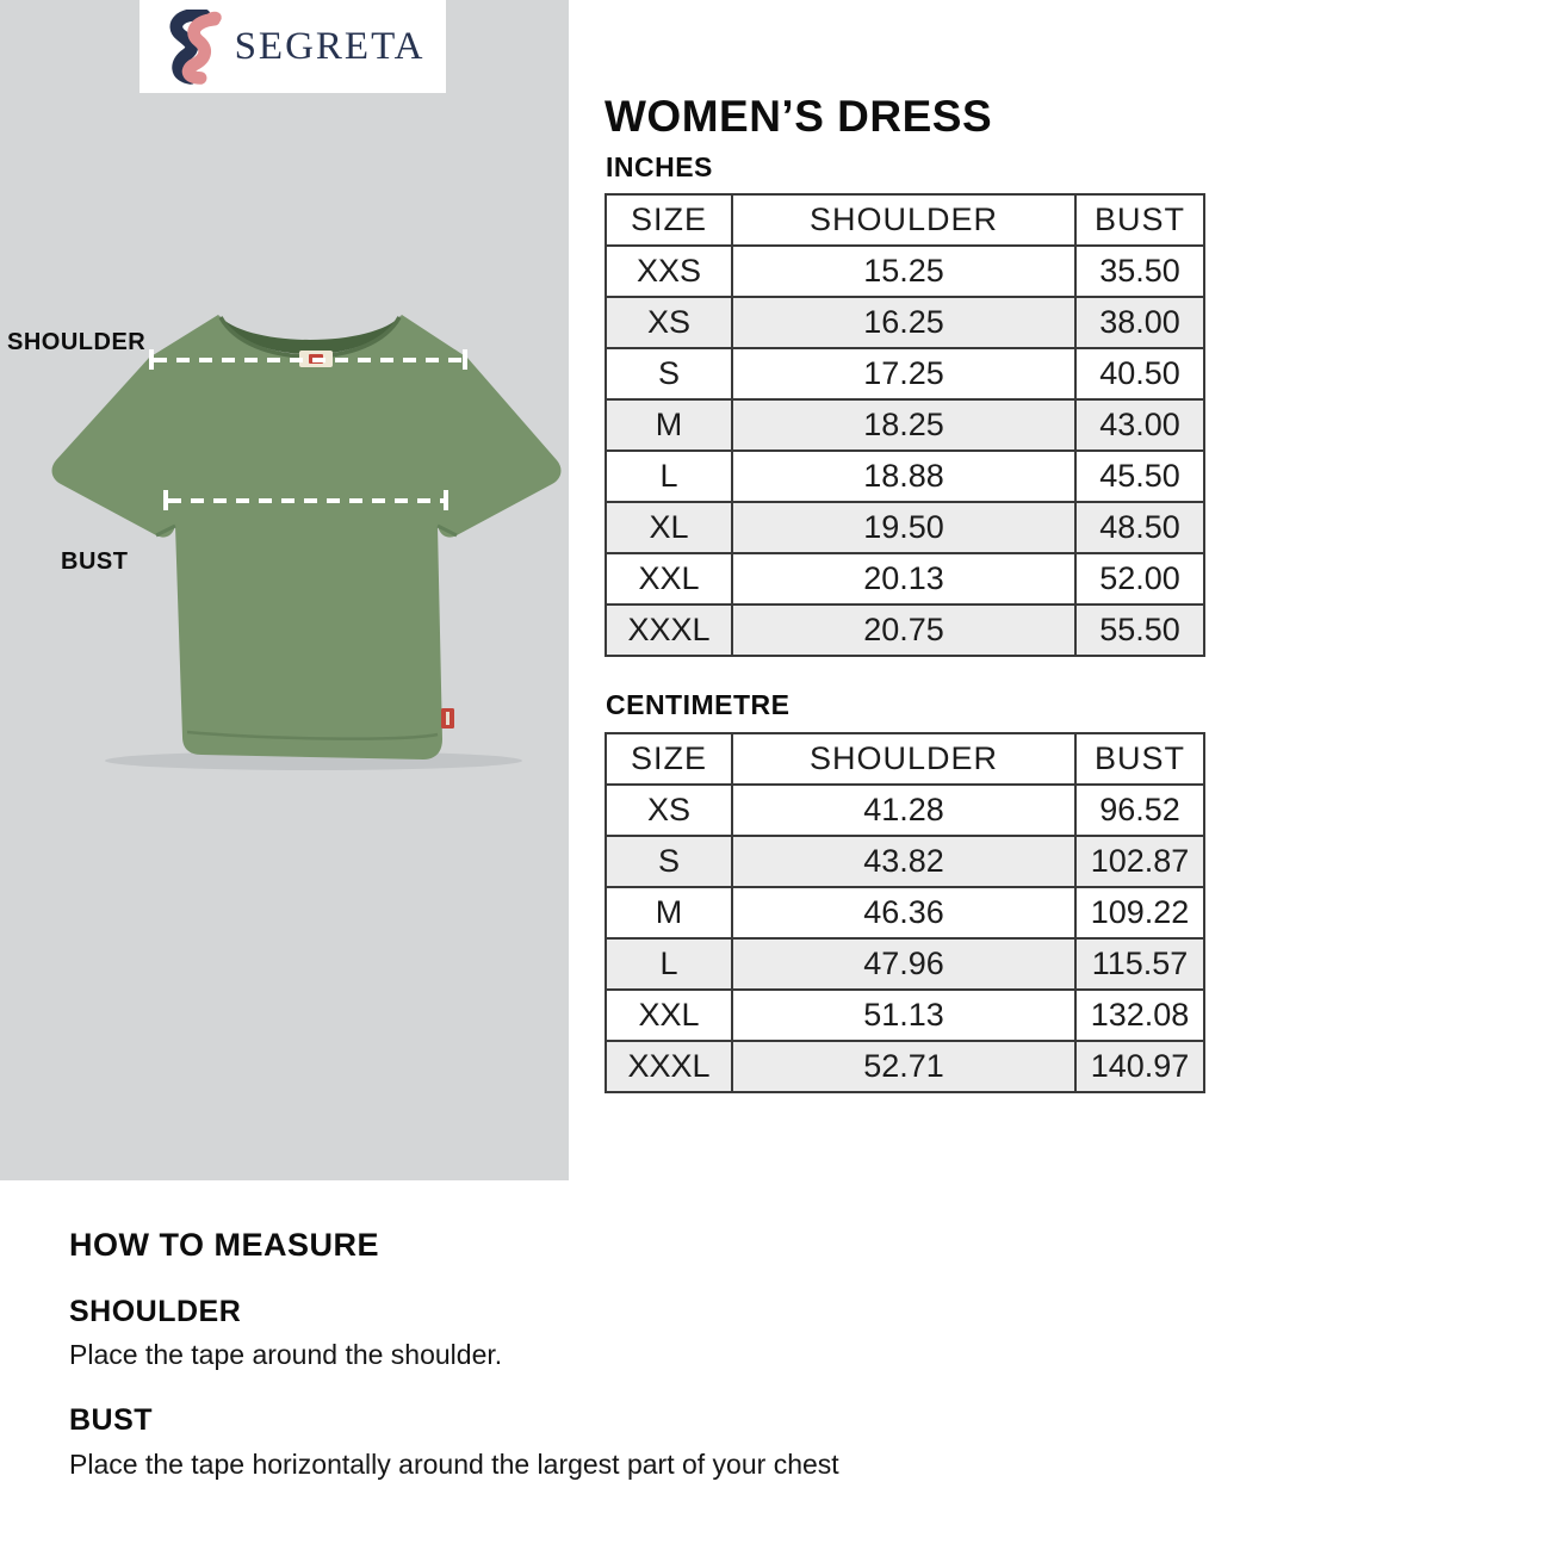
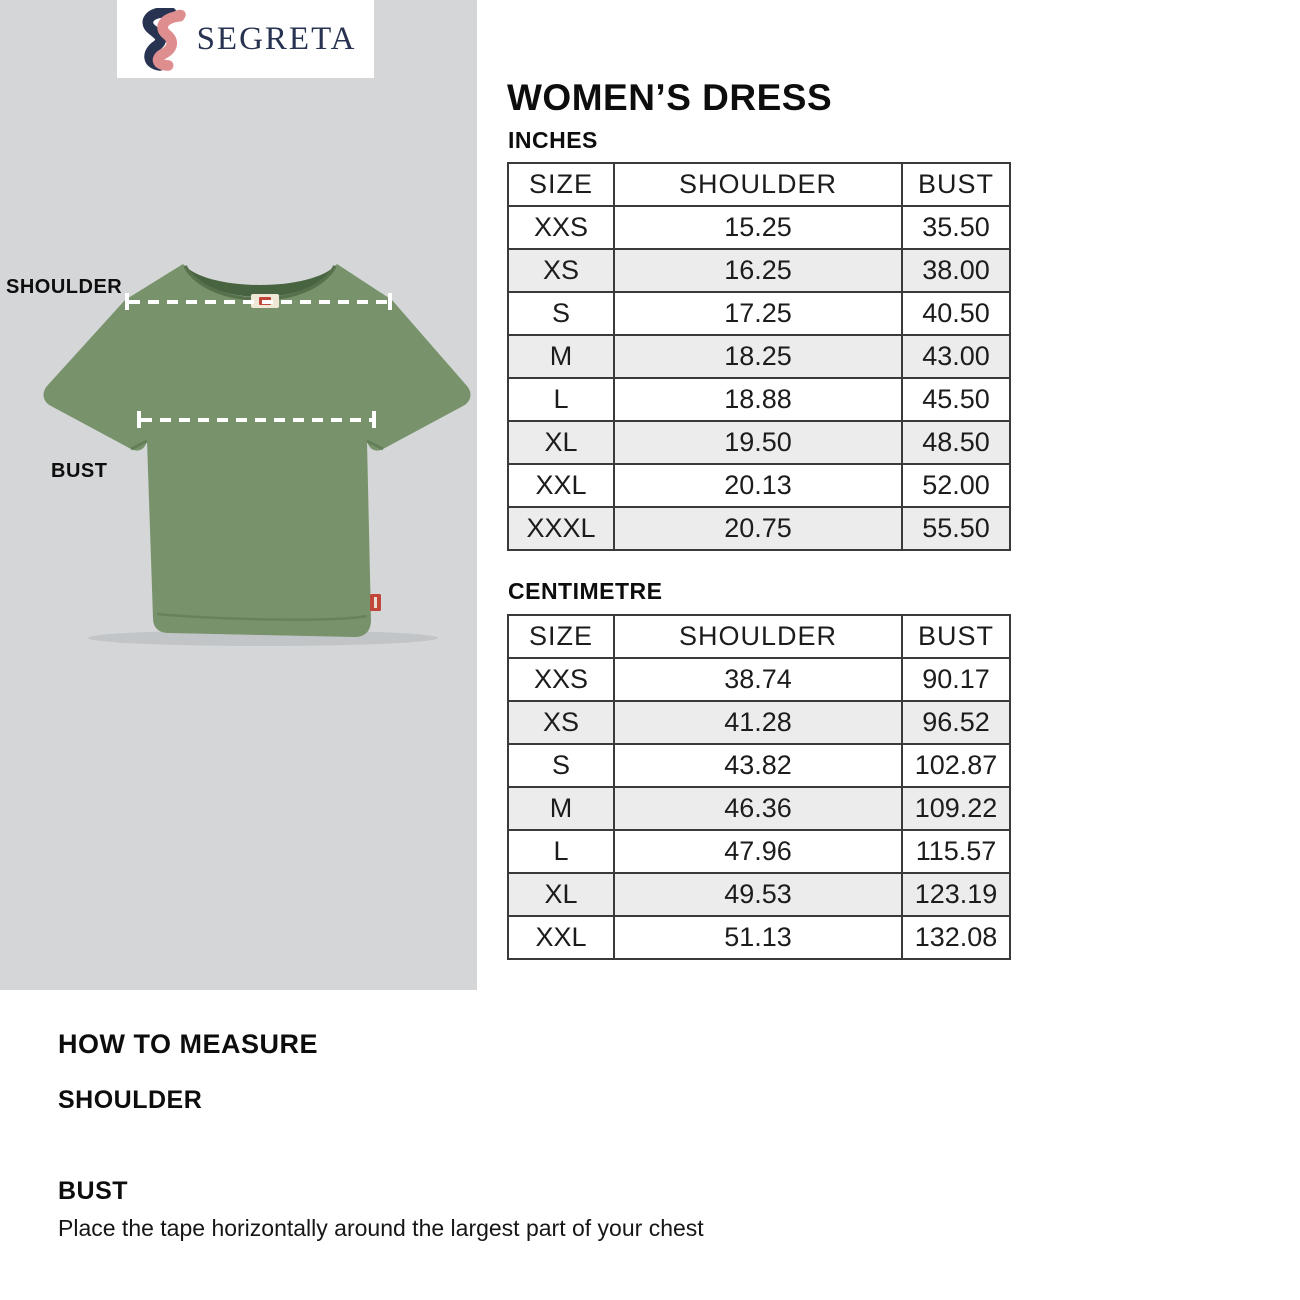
  SEGRETA
  SHOULDER
  BUST
  WOMEN’S DRESS
  INCHES
  SIZE	SHOULDER	BUST
  XXS	15.25	35.50
  XS	16.25	38.00
  S	17.25	40.50
  M	18.25	43.00
  L	18.88	45.50
  XL	19.50	48.50
  XXL	20.13	52.00
  XXXL	20.75	55.50
  CENTIMETRE
  SIZE	SHOULDER	BUST
+ XXS	38.74	90.17
  XS	41.28	96.52
  S	43.82	102.87
  M	46.36	109.22
  L	47.96	115.57
+ XL	49.53	123.19
  XXL	51.13	132.08
- XXXL	52.71	140.97
  HOW TO MEASURE
  SHOULDER
- Place the tape around the shoulder.
  BUST
  Place the tape horizontally around the largest part of your chest
